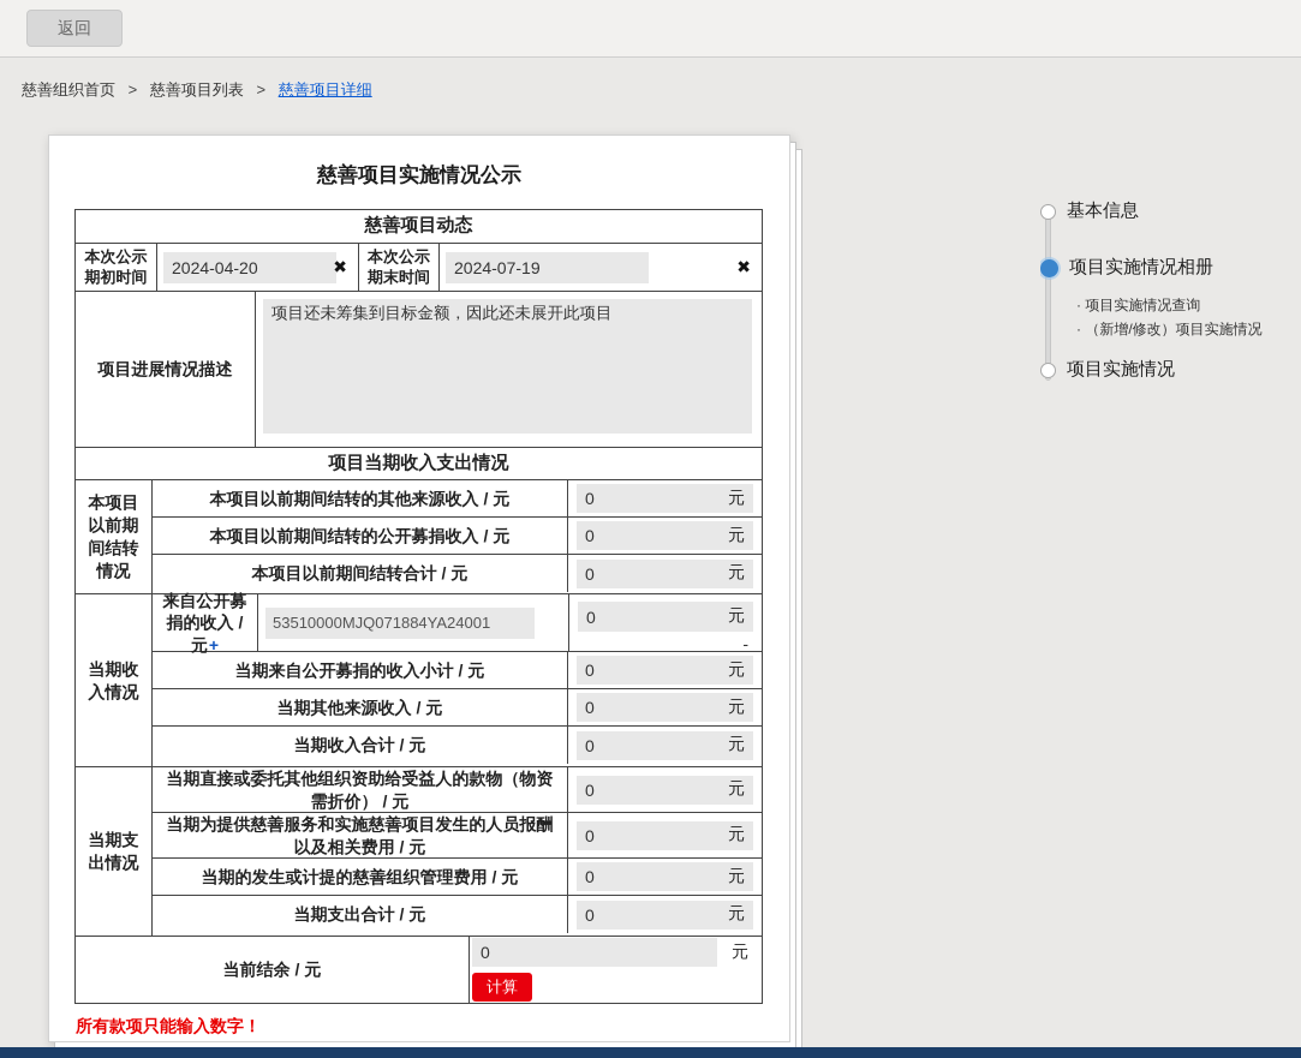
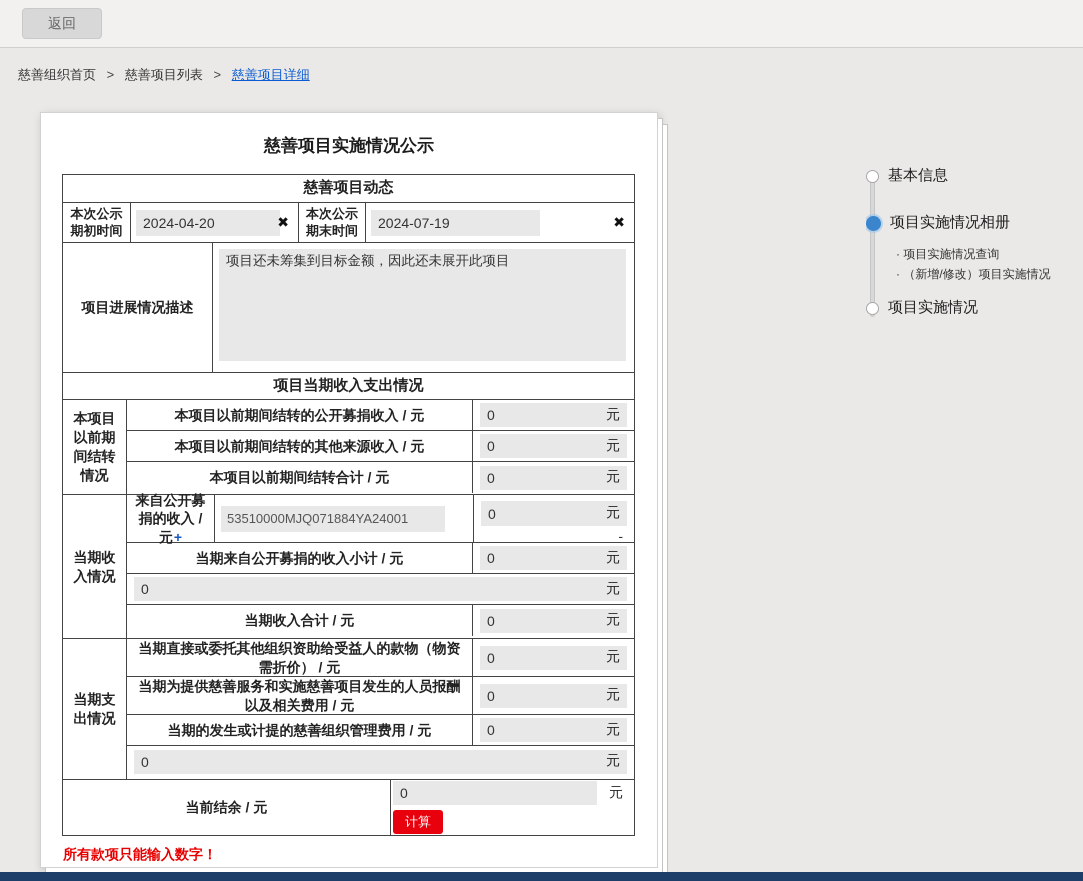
  返回
  慈善组织首页 > 慈善项目列表 > 慈善项目详细
  慈善项目实施情况公示
  慈善项目动态
  本次公示期初时间
  2024-04-20
  ✖
  本次公示期末时间
  2024-07-19
  ✖
  项目进展情况描述
  项目还未筹集到目标金额，因此还未展开此项目
  项目当期收入支出情况
  本项目以前期间结转情况
- 本项目以前期间结转的其他来源收入 / 元
+ 本项目以前期间结转的公开募捐收入 / 元
  0
  元
- 本项目以前期间结转的公开募捐收入 / 元
+ 本项目以前期间结转的其他来源收入 / 元
  0
  元
  本项目以前期间结转合计 / 元
  0
  元
  当期收入情况
  来自公开募捐的收入 / 元+
  53510000MJQ071884YA24001
  0
  元
  -
  当期来自公开募捐的收入小计 / 元
  0
  元
- 当期其他来源收入 / 元
  0
  元
  当期收入合计 / 元
  0
  元
  当期支出情况
  当期直接或委托其他组织资助给受益人的款物（物资需折价） / 元
  0
  元
  当期为提供慈善服务和实施慈善项目发生的人员报酬以及相关费用 / 元
  0
  元
  当期的发生或计提的慈善组织管理费用 / 元
  0
  元
- 当期支出合计 / 元
  0
  元
  当前结余 / 元
  0
  元
  计算
  所有款项只能输入数字！
  基本信息
  项目实施情况相册
  · 项目实施情况查询
  · （新增/修改）项目实施情况
  项目实施情况
